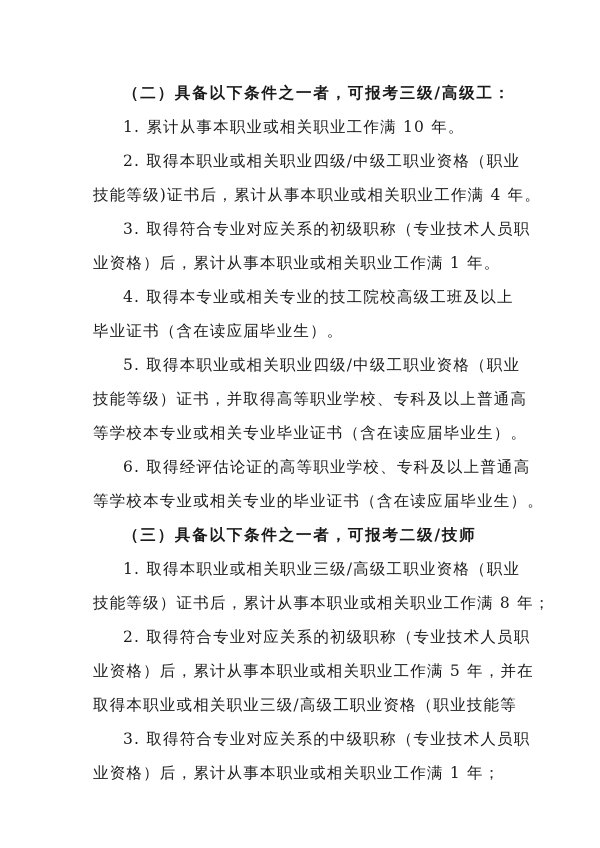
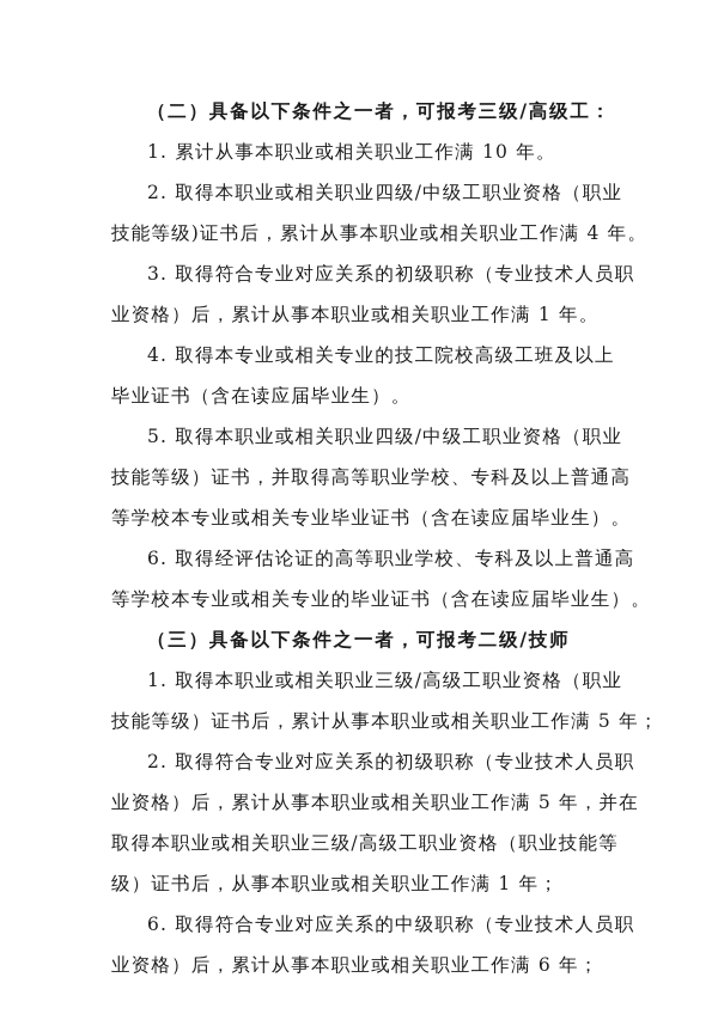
  （二）具备以下条件之一者，可报考三级/高级工：
  1. 累计从事本职业或相关职业工作满 10 年。
  2. 取得本职业或相关职业四级/中级工职业资格（职业
  技能等级)证书后，累计从事本职业或相关职业工作满 4 年。
  3. 取得符合专业对应关系的初级职称（专业技术人员职
  业资格）后，累计从事本职业或相关职业工作满 1 年。
  4. 取得本专业或相关专业的技工院校高级工班及以上
  毕业证书（含在读应届毕业生）。
  5. 取得本职业或相关职业四级/中级工职业资格（职业
  技能等级）证书，并取得高等职业学校、专科及以上普通高
  等学校本专业或相关专业毕业证书（含在读应届毕业生）。
  6. 取得经评估论证的高等职业学校、专科及以上普通高
  等学校本专业或相关专业的毕业证书（含在读应届毕业生）。
  （三）具备以下条件之一者，可报考二级/技师
  1. 取得本职业或相关职业三级/高级工职业资格（职业
- 技能等级）证书后，累计从事本职业或相关职业工作满 8 年；
+ 技能等级）证书后，累计从事本职业或相关职业工作满 5 年；
  2. 取得符合专业对应关系的初级职称（专业技术人员职
  业资格）后，累计从事本职业或相关职业工作满 5 年，并在
  取得本职业或相关职业三级/高级工职业资格（职业技能等
+ 级）证书后，从事本职业或相关职业工作满 1 年；
- 3. 取得符合专业对应关系的中级职称（专业技术人员职
+ 6. 取得符合专业对应关系的中级职称（专业技术人员职
- 业资格）后，累计从事本职业或相关职业工作满 1 年；
+ 业资格）后，累计从事本职业或相关职业工作满 6 年；
